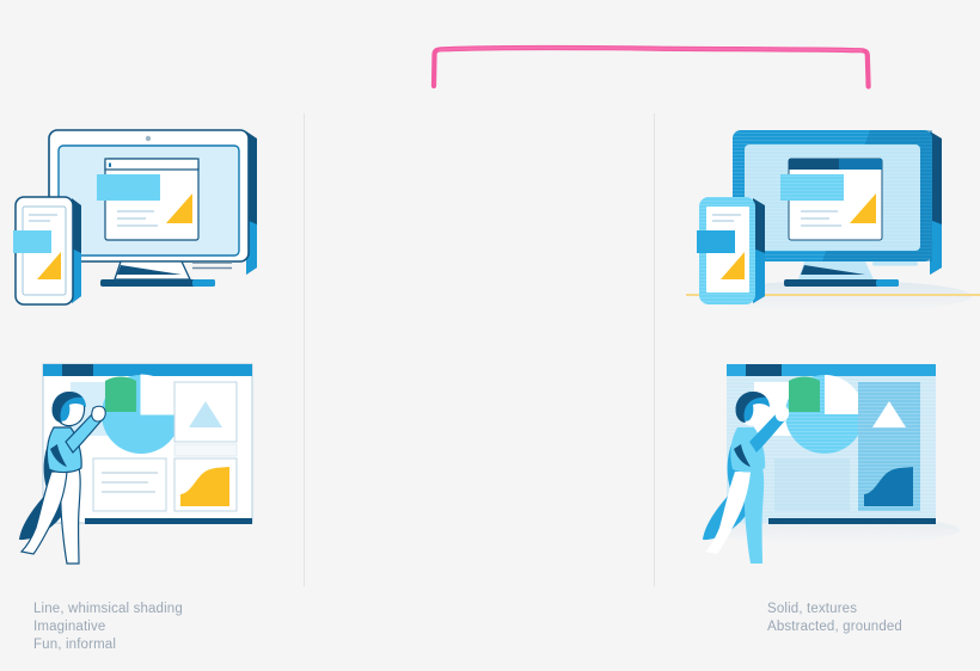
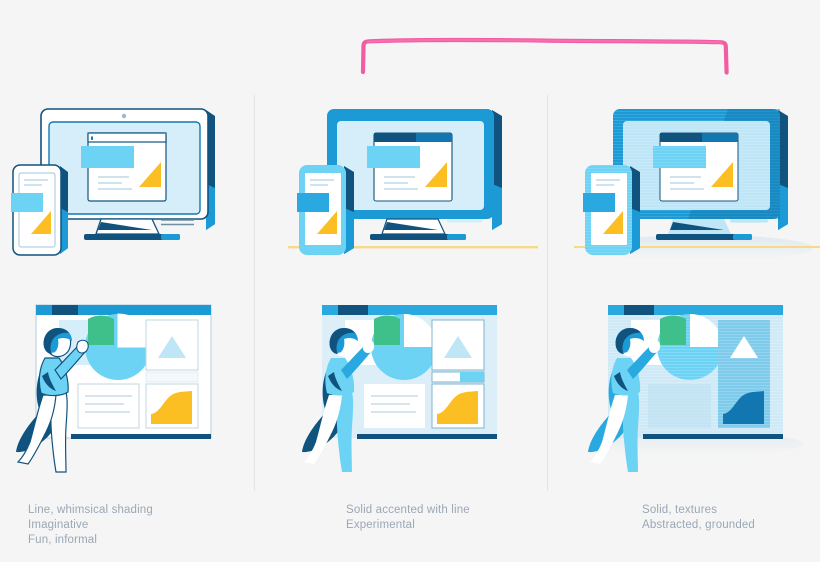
  Line, whimsical shading
  Imaginative
  Fun, informal
+ Solid accented with line
+ Experimental
  Solid, textures
  Abstracted, grounded
